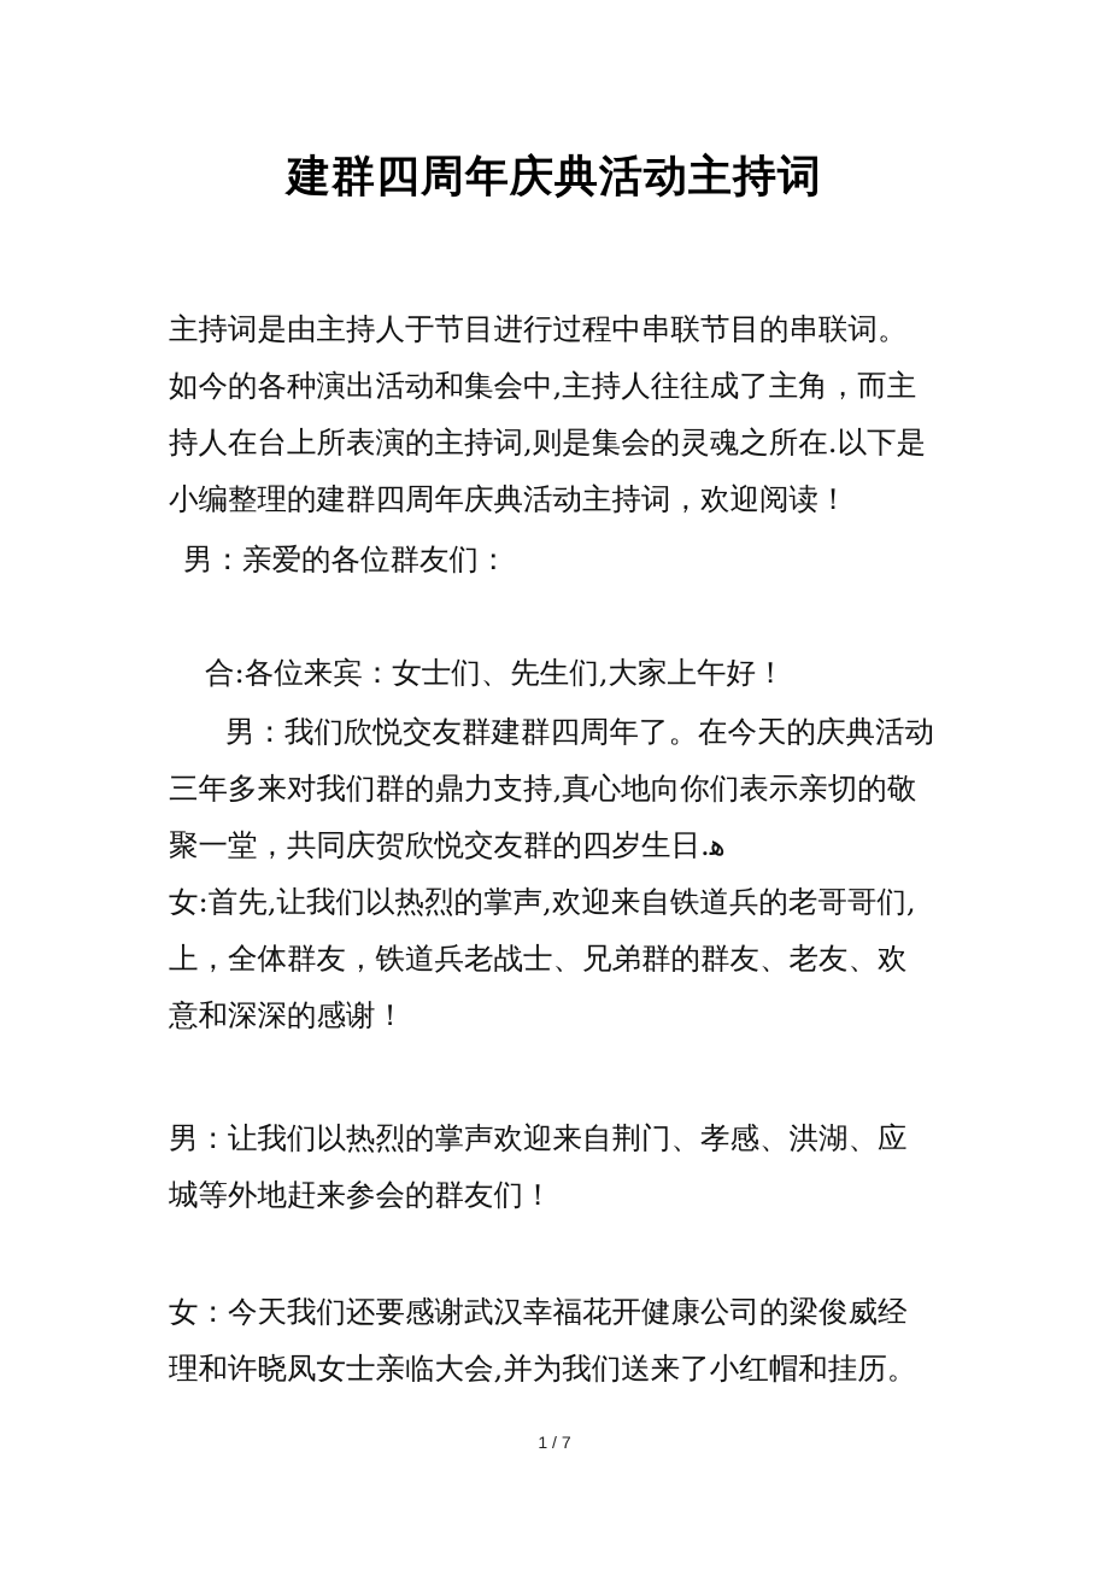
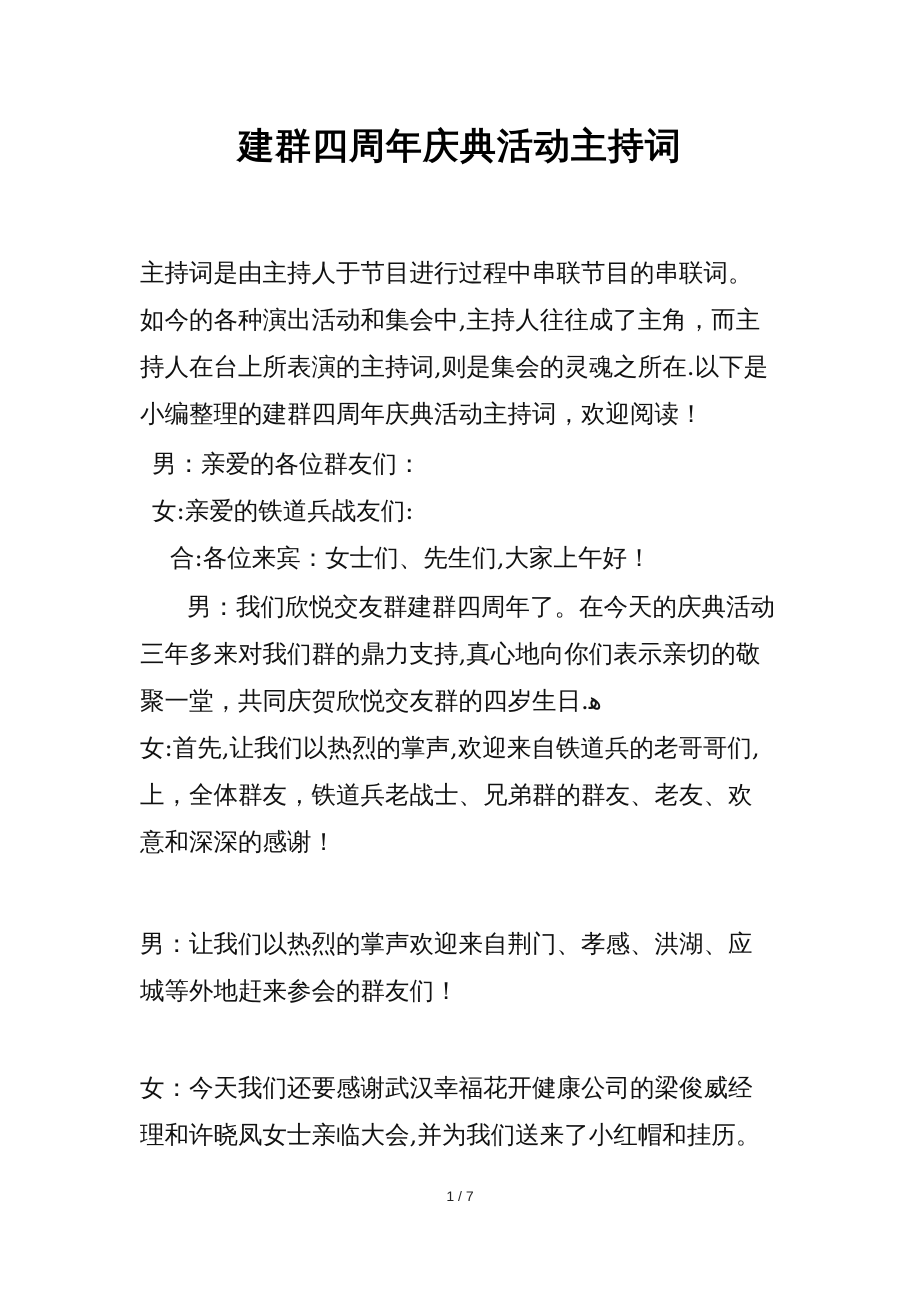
  建群四周年庆典活动主持词
  主持词是由主持人于节目进行过程中串联节目的串联词。
  如今的各种演出活动和集会中,主持人往往成了主角，而主
  持人在台上所表演的主持词,则是集会的灵魂之所在.以下是
  小编整理的建群四周年庆典活动主持词，欢迎阅读！
  男：亲爱的各位群友们：
+ 女:亲爱的铁道兵战友们:
  合:各位来宾：女士们、先生们,大家上午好！
  男：我们欣悦交友群建群四周年了。在今天的庆典活动
  三年多来对我们群的鼎力支持,真心地向你们表示亲切的敬
  聚一堂，共同庆贺欣悦交友群的四岁生日.ﻫ
  女:首先,让我们以热烈的掌声,欢迎来自铁道兵的老哥哥们,
  上，全体群友，铁道兵老战士、兄弟群的群友、老友、欢
  意和深深的感谢！
  男：让我们以热烈的掌声欢迎来自荆门、孝感、洪湖、应
  城等外地赶来参会的群友们！
  女：今天我们还要感谢武汉幸福花开健康公司的梁俊威经
  理和许晓凤女士亲临大会,并为我们送来了小红帽和挂历。
  1 / 7
